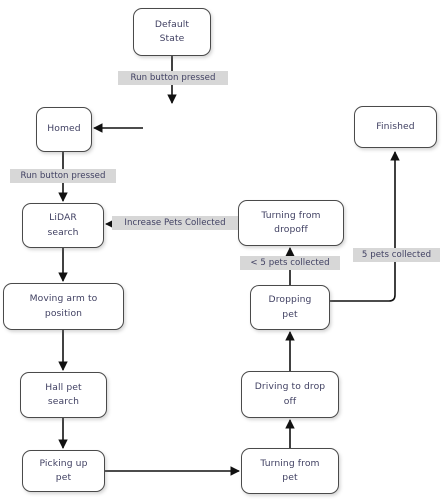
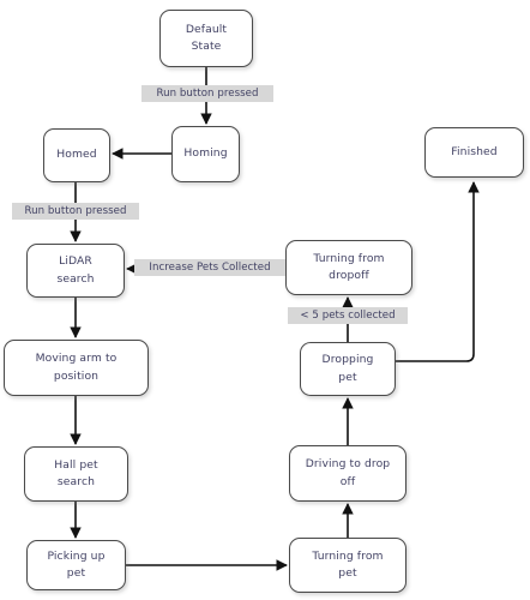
  Default
  State
+ Homing
  Homed
  Finished
  LiDAR
  search
  Turning from
  dropoff
  Moving arm to
  position
  Dropping
  pet
  Hall pet
  search
  Driving to drop
  off
  Picking up
  pet
  Turning from
  pet
  Run button pressed
  Run button pressed
  Increase Pets Collected
  < 5 pets collected
- 5 pets collected
